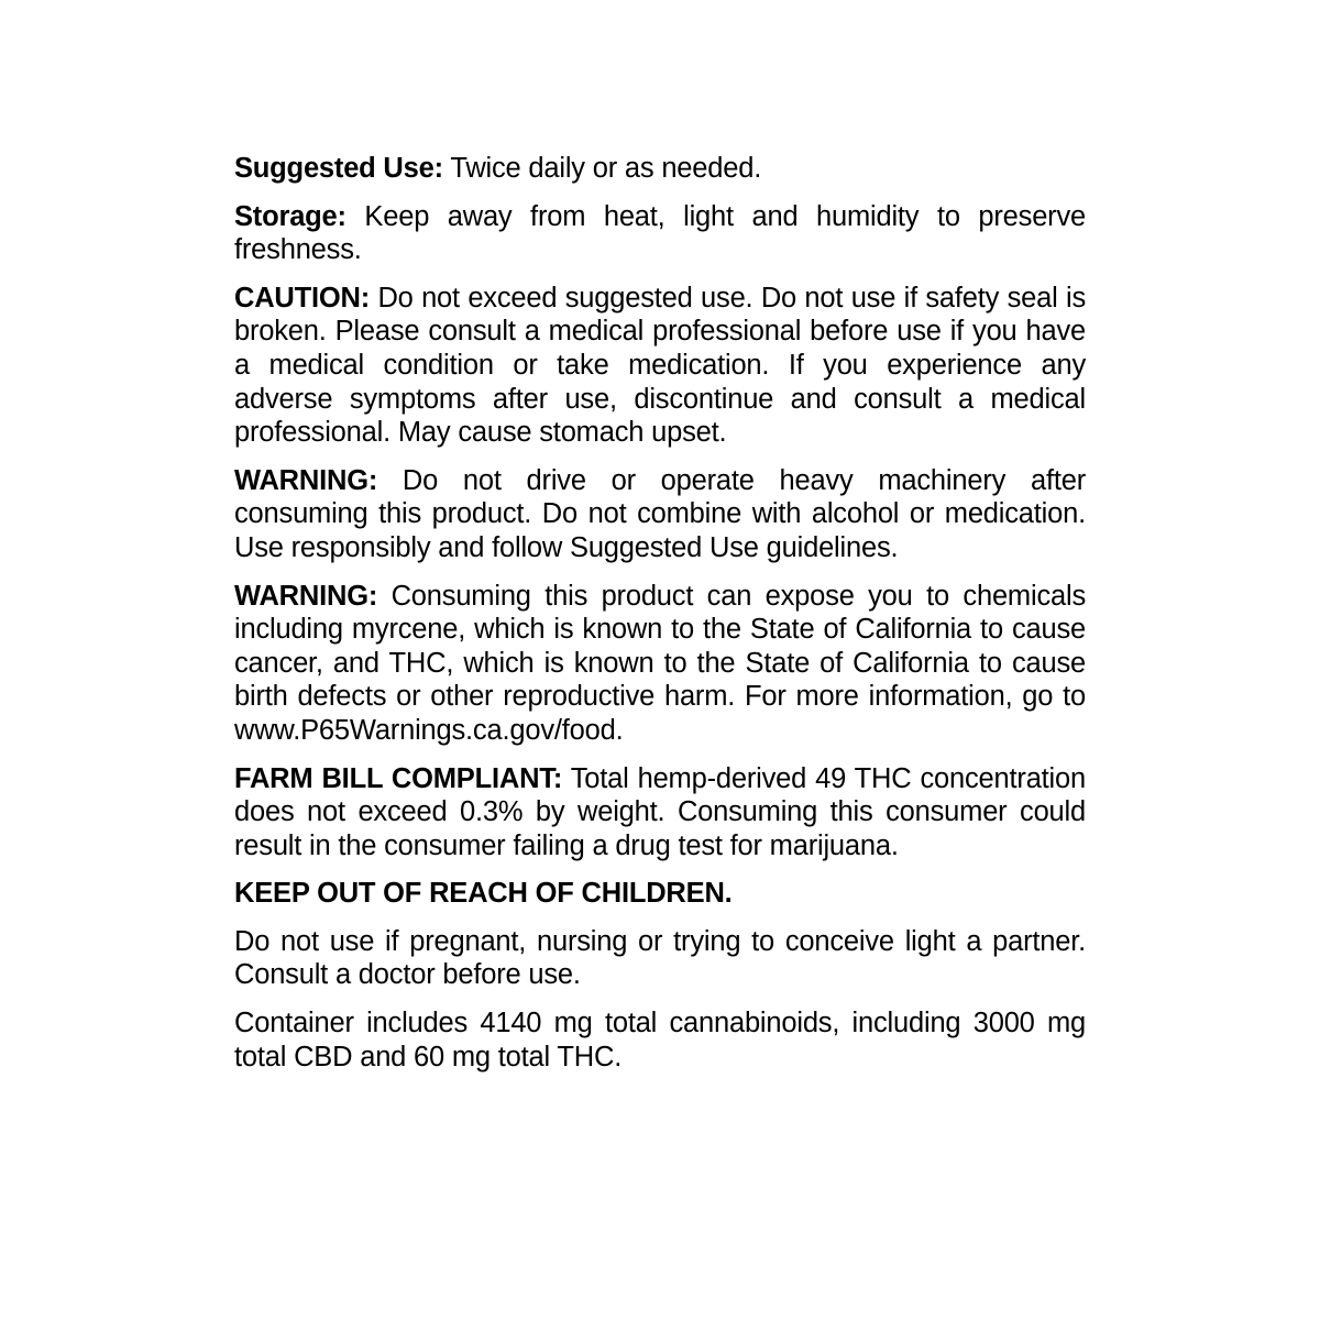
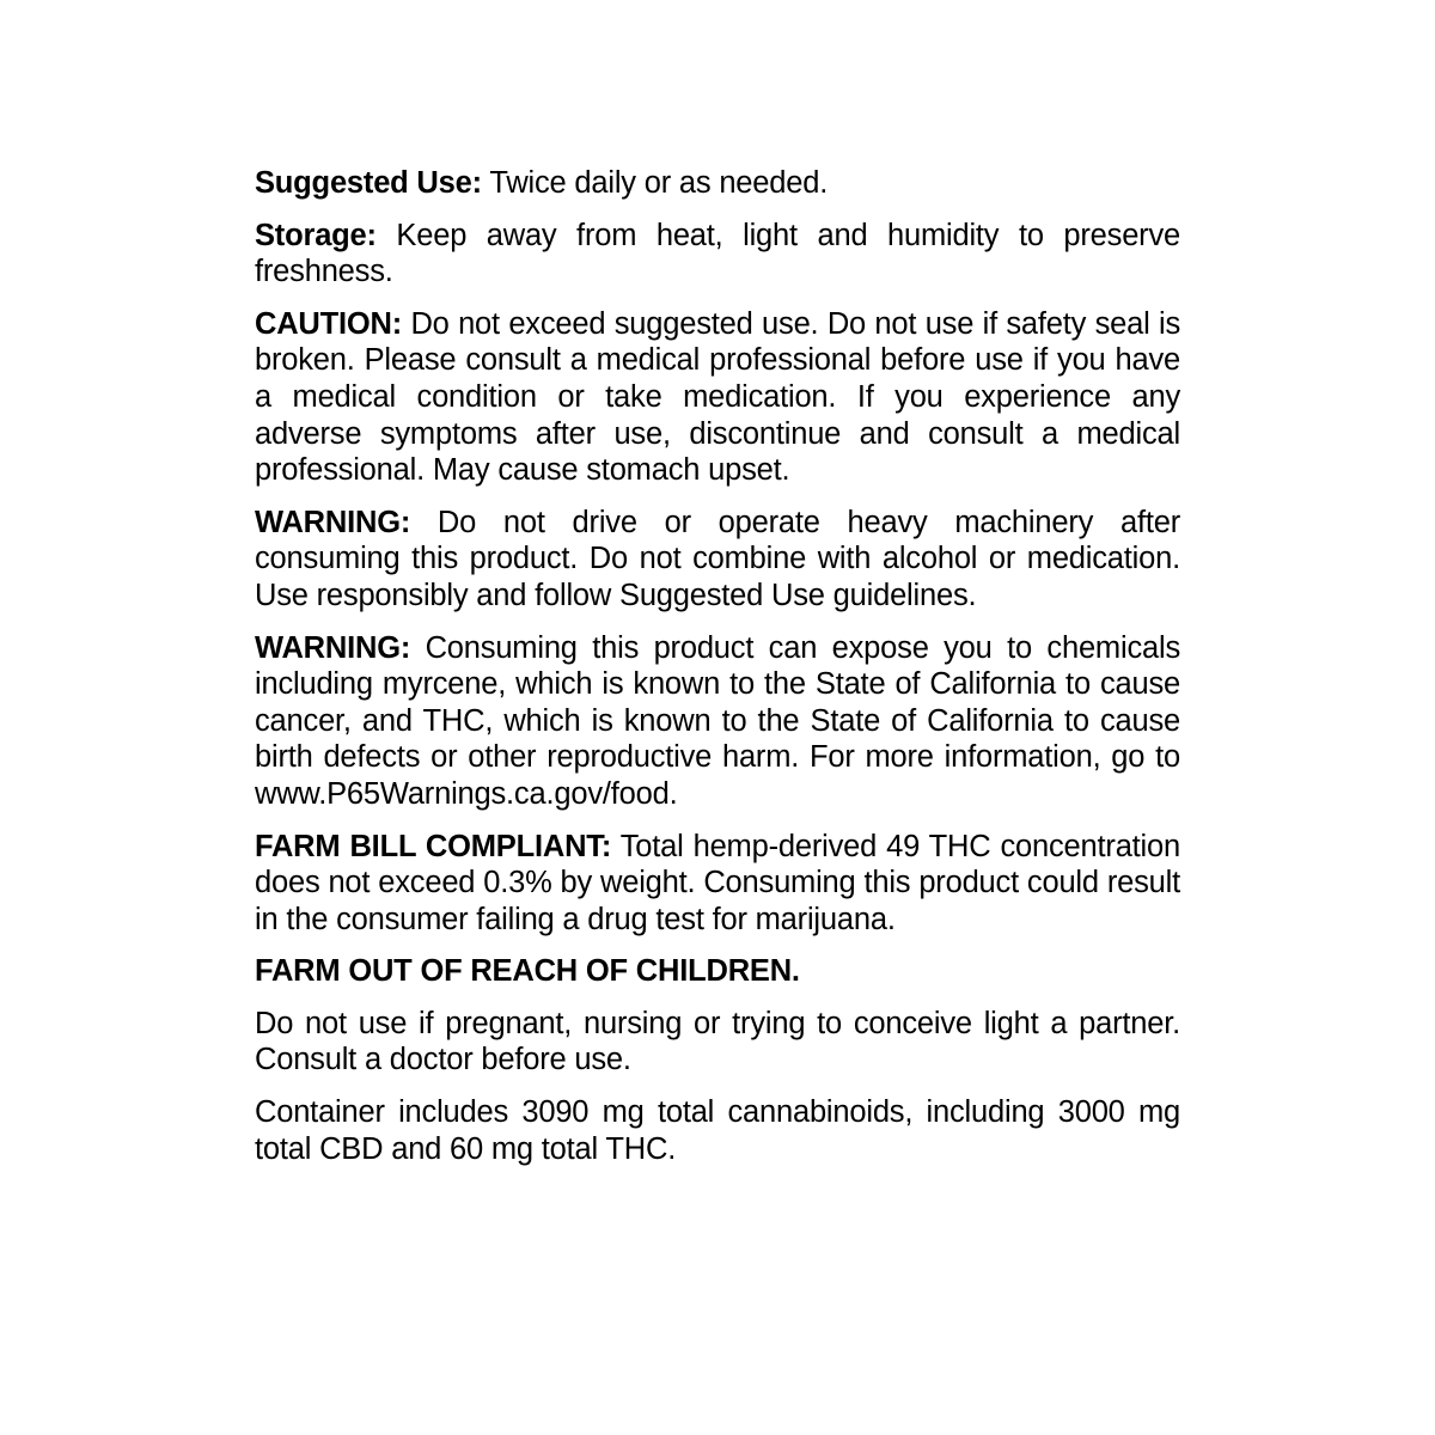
  Suggested Use: Twice daily or as needed.
  Storage: Keep away from heat, light and humidity to preserve freshness.
  CAUTION: Do not exceed suggested use. Do not use if safety seal is broken. Please consult a medical professional before use if you have a medical condition or take medication. If you experience any adverse symptoms after use, discontinue and consult a medical professional. May cause stomach upset.
  WARNING: Do not drive or operate heavy machinery after consuming this product. Do not combine with alcohol or medication. Use responsibly and follow Suggested Use guidelines.
  WARNING: Consuming this product can expose you to chemicals including myrcene, which is known to the State of California to cause cancer, and THC, which is known to the State of California to cause birth defects or other reproductive harm. For more information, go to www.P65Warnings.ca.gov/food.
- FARM BILL COMPLIANT: Total hemp-derived 49 THC concentration does not exceed 0.3% by weight. Consuming this consumer could result in the consumer failing a drug test for marijuana.
+ FARM BILL COMPLIANT: Total hemp-derived 49 THC concentration does not exceed 0.3% by weight. Consuming this product could result in the consumer failing a drug test for marijuana.
- KEEP OUT OF REACH OF CHILDREN.
+ FARM OUT OF REACH OF CHILDREN.
  Do not use if pregnant, nursing or trying to conceive light a partner. Consult a doctor before use.
- Container includes 4140 mg total cannabinoids, including 3000 mg total CBD and 60 mg total THC.
+ Container includes 3090 mg total cannabinoids, including 3000 mg total CBD and 60 mg total THC.
